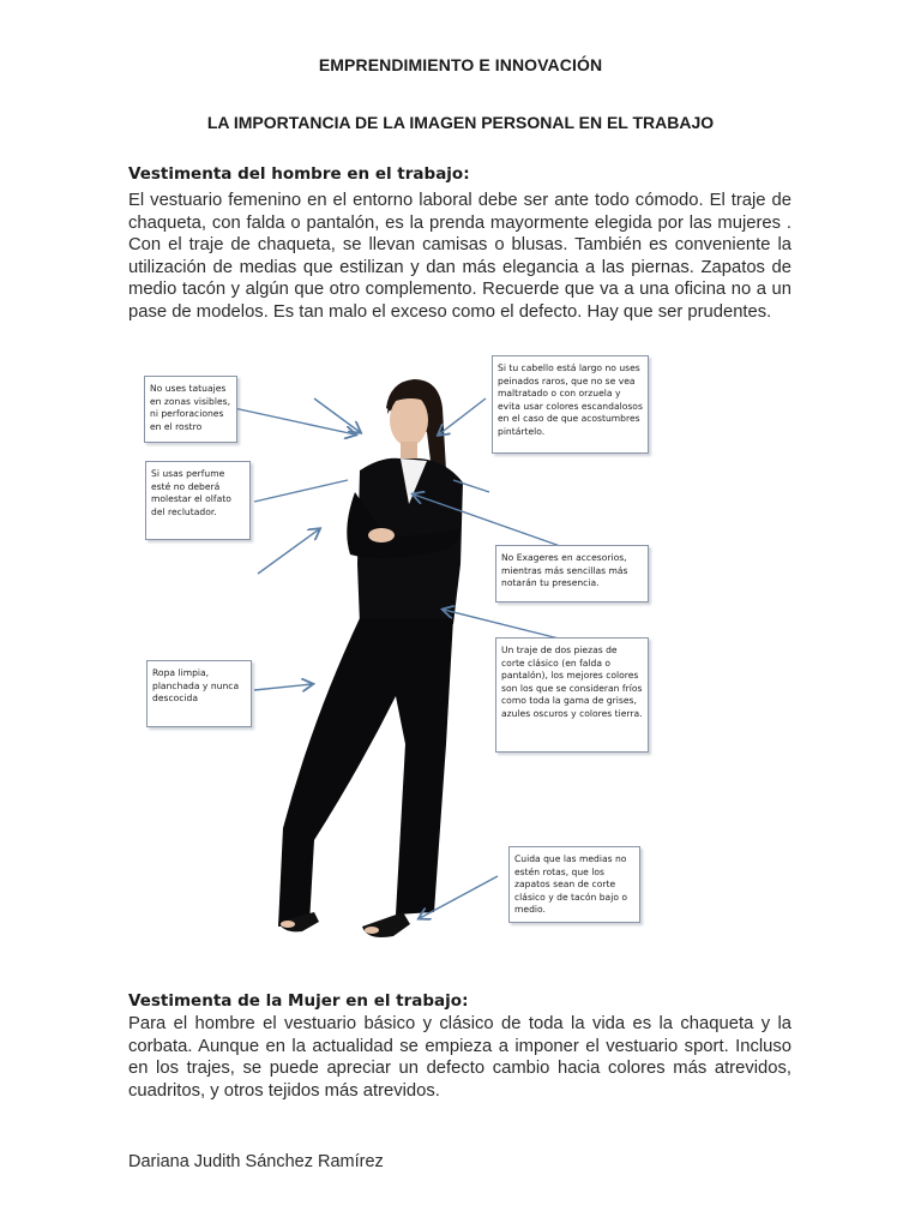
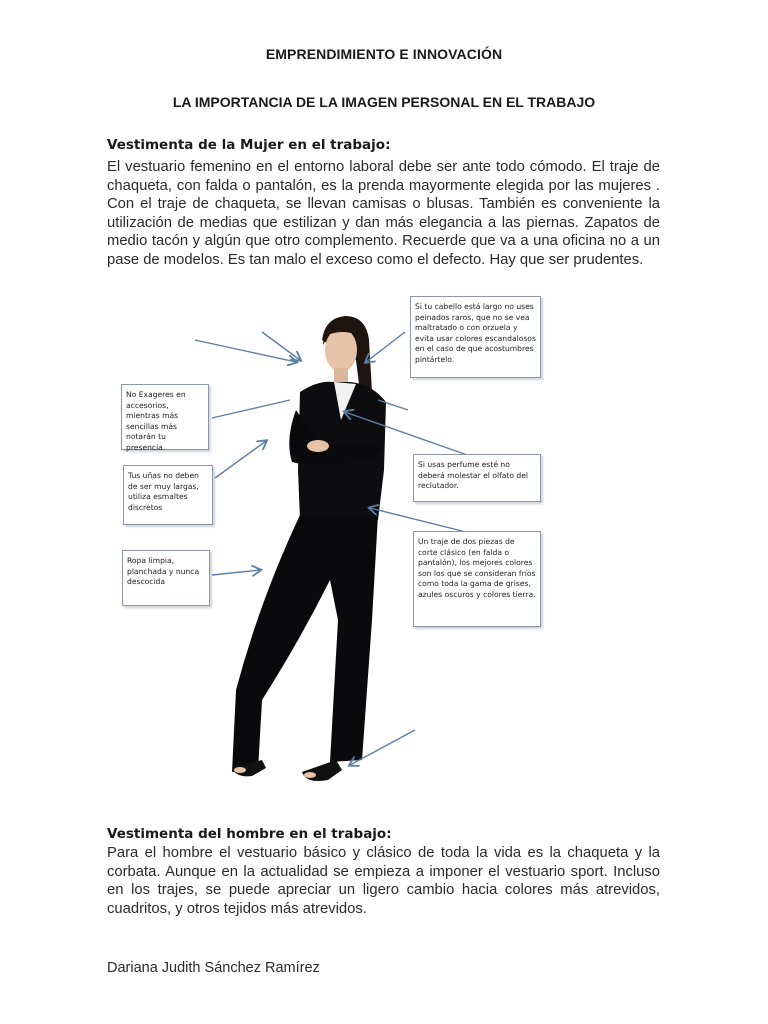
  EMPRENDIMIENTO E INNOVACIÓN
  LA IMPORTANCIA DE LA IMAGEN PERSONAL EN EL TRABAJO
- Vestimenta del hombre en el trabajo:
+ Vestimenta de la Mujer en el trabajo:
  El vestuario femenino en el entorno laboral debe ser ante todo cómodo. El traje de chaqueta, con falda o pantalón, es la prenda mayormente elegida por las mujeres . Con el traje de chaqueta, se llevan camisas o blusas. También es conveniente la utilización de medias que estilizan y dan más elegancia a las piernas. Zapatos de medio tacón y algún que otro complemento. Recuerde que va a una oficina no a un pase de modelos. Es tan malo el exceso como el defecto. Hay que ser prudentes.
- No uses tatuajes en zonas visibles, ni perforaciones en el rostro
  Si tu cabello está largo no uses peinados raros, que no se vea maltratado o con orzuela y evita usar colores escandalosos en el caso de que acostumbres pintártelo.
- Si usas perfume esté no deberá molestar el olfato del reclutador.
+ No Exageres en accesorios, mientras más sencillas más notarán tu presencia.
+ Tus uñas no deben de ser muy largas, utiliza esmaltes discretos
- No Exageres en accesorios, mientras más sencillas más notarán tu presencia.
+ Si usas perfume esté no deberá molestar el olfato del reclutador.
  Ropa limpia, planchada y nunca descocida
  Un traje de dos piezas de corte clásico (en falda o pantalón), los mejores colores son los que se consideran fríos como toda la gama de grises, azules oscuros y colores tierra.
- Cuida que las medias no estén rotas, que los zapatos sean de corte clásico y de tacón bajo o medio.
- Vestimenta de la Mujer en el trabajo:
+ Vestimenta del hombre en el trabajo:
- Para el hombre el vestuario básico y clásico de toda la vida es la chaqueta y la corbata. Aunque en la actualidad se empieza a imponer el vestuario sport. Incluso en los trajes, se puede apreciar un defecto cambio hacia colores más atrevidos, cuadritos, y otros tejidos más atrevidos.
+ Para el hombre el vestuario básico y clásico de toda la vida es la chaqueta y la corbata. Aunque en la actualidad se empieza a imponer el vestuario sport. Incluso en los trajes, se puede apreciar un ligero cambio hacia colores más atrevidos, cuadritos, y otros tejidos más atrevidos.
  Dariana Judith Sánchez Ramírez
